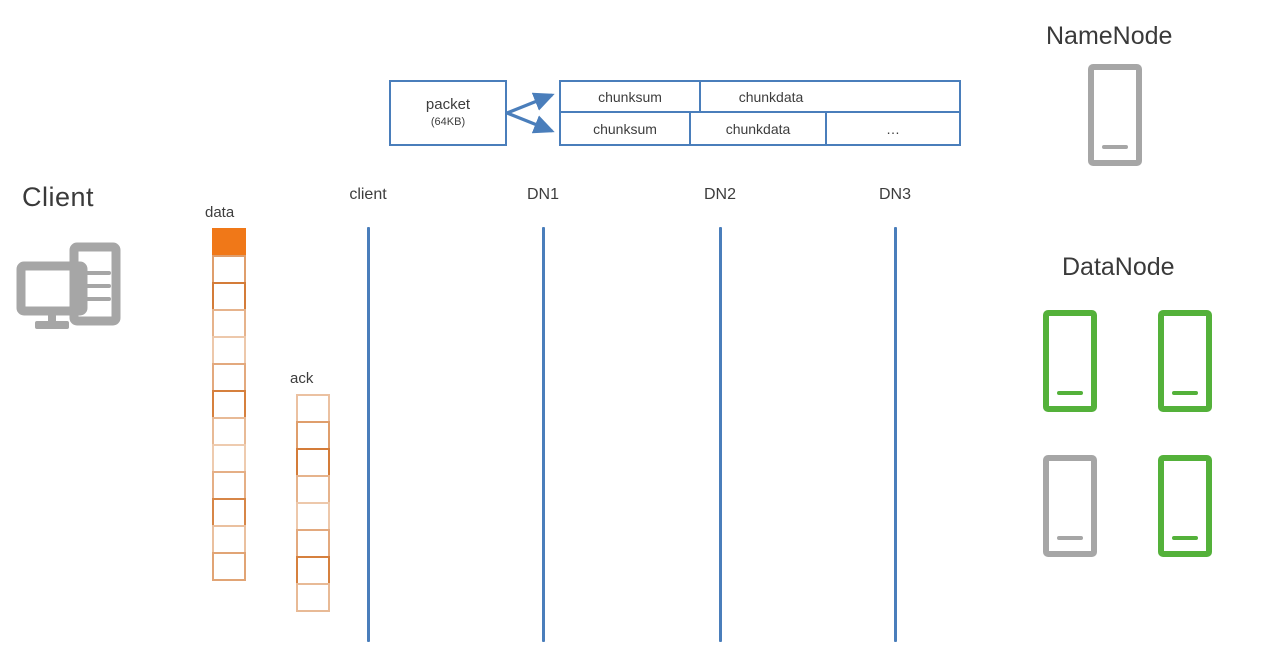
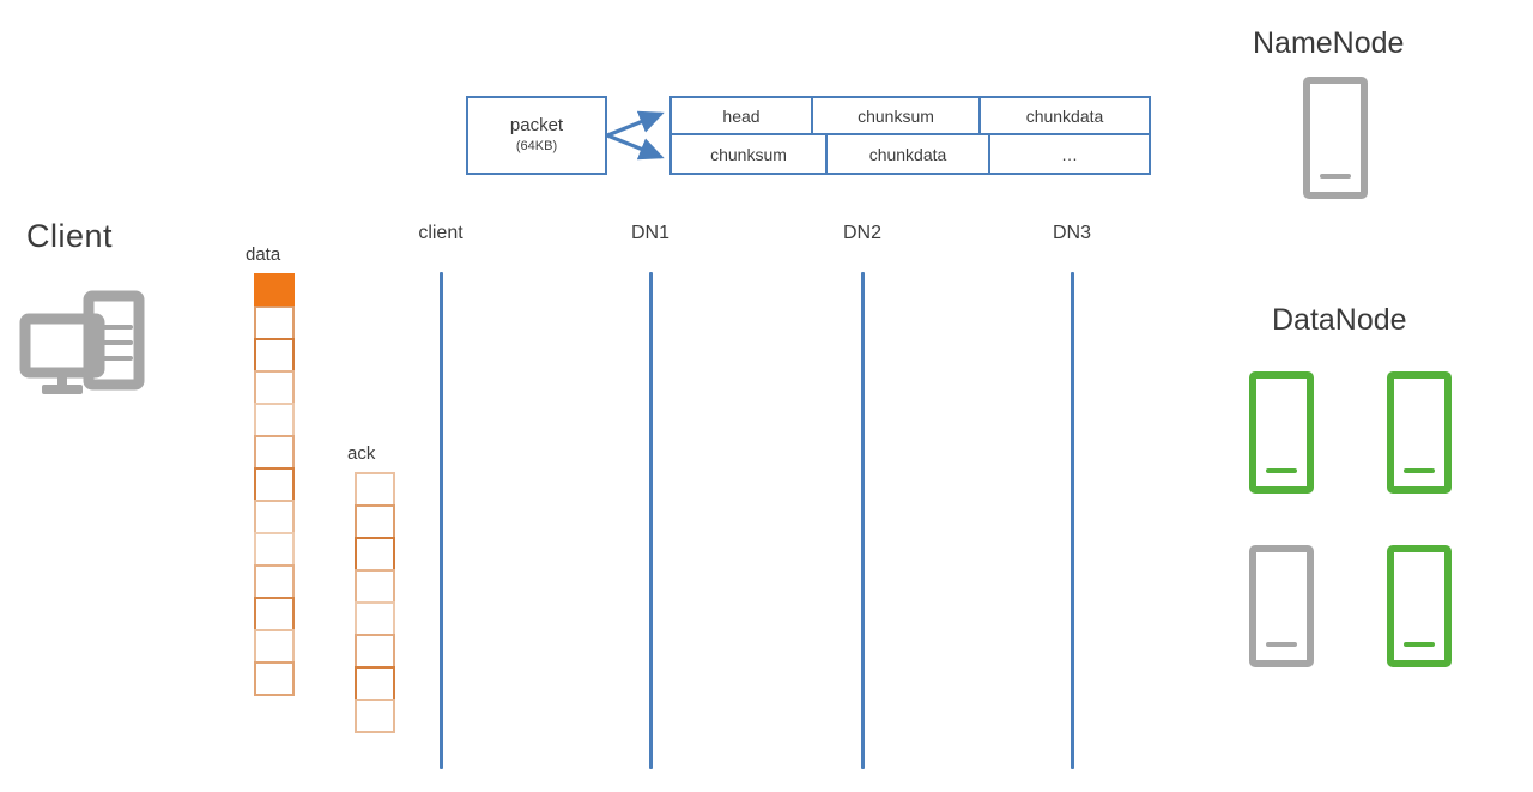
  Client
  data
  ack
  client
  DN1
  DN2
  DN3
  packet
  (64KB)
+ head
  chunksum
  chunkdata
  chunksum
  chunkdata
  …
  NameNode
  DataNode
